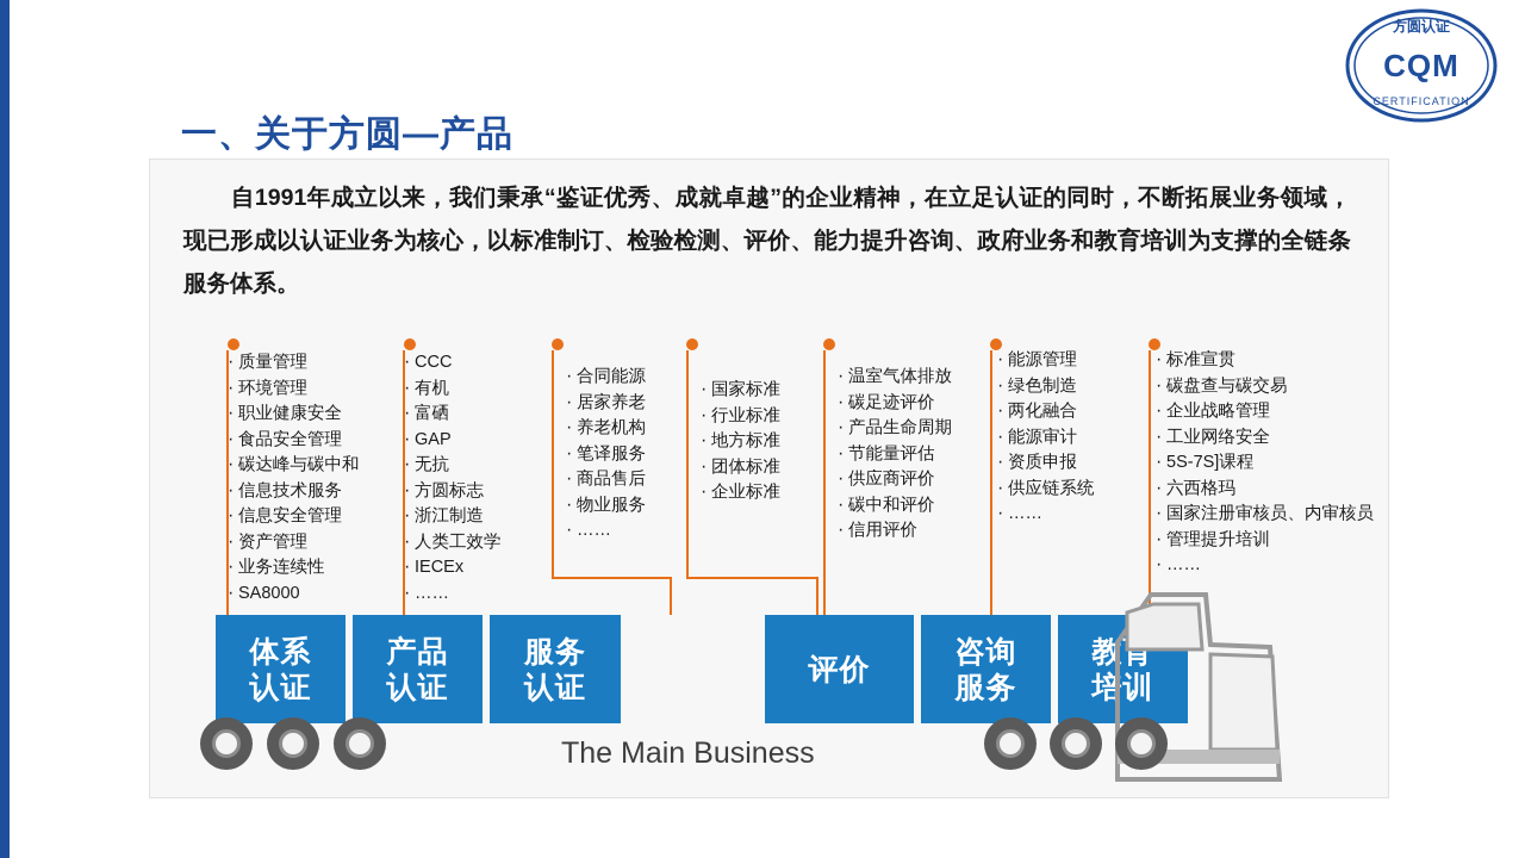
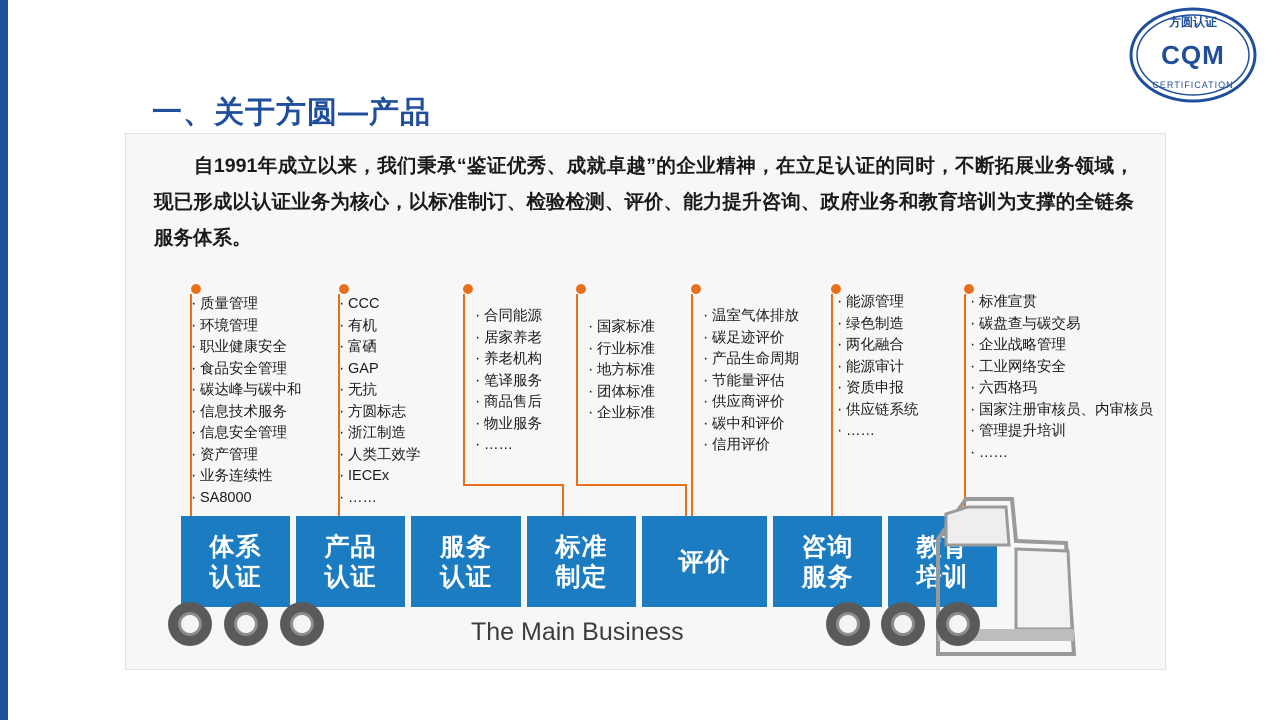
  方圆认证
  CQM
  CERTIFICATION
  一、关于方圆—产品
  自1991年成立以来，我们秉承“鉴证优秀、成就卓越”的企业精神，在立足认证的同时，不断拓展业务领域，现已形成以认证业务为核心，以标准制订、检验检测、评价、能力提升咨询、政府业务和教育培训为支撑的全链条服务体系。
  质量管理
  环境管理
  职业健康安全
  食品安全管理
  碳达峰与碳中和
  信息技术服务
  信息安全管理
  资产管理
  业务连续性
  SA8000
  CCC
  有机
  富硒
  GAP
  无抗
  方圆标志
  浙江制造
  人类工效学
  IECEx
  ……
  合同能源
  居家养老
  养老机构
  笔译服务
  商品售后
  物业服务
  ……
  国家标准
  行业标准
  地方标准
  团体标准
  企业标准
  温室气体排放
  碳足迹评价
  产品生命周期
  节能量评估
  供应商评价
  碳中和评价
  信用评价
  能源管理
  绿色制造
  两化融合
  能源审计
  资质申报
  供应链系统
  ……
  标准宣贯
  碳盘查与碳交易
  企业战略管理
  工业网络安全
- 5S-7S]课程
  六西格玛
  国家注册审核员、内审核员
  管理提升培训
  ……
  体系
  认证
  产品
  认证
  服务
  认证
+ 标准
+ 制定
  评价
  咨询
  服务
  培训
  The Main Business
